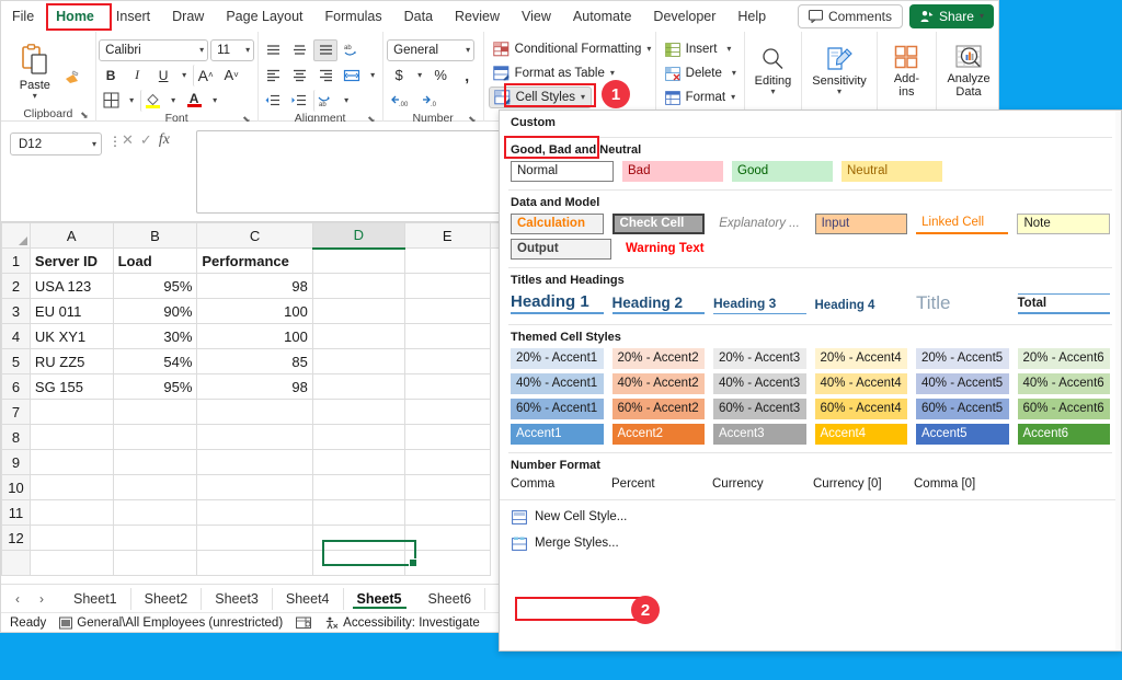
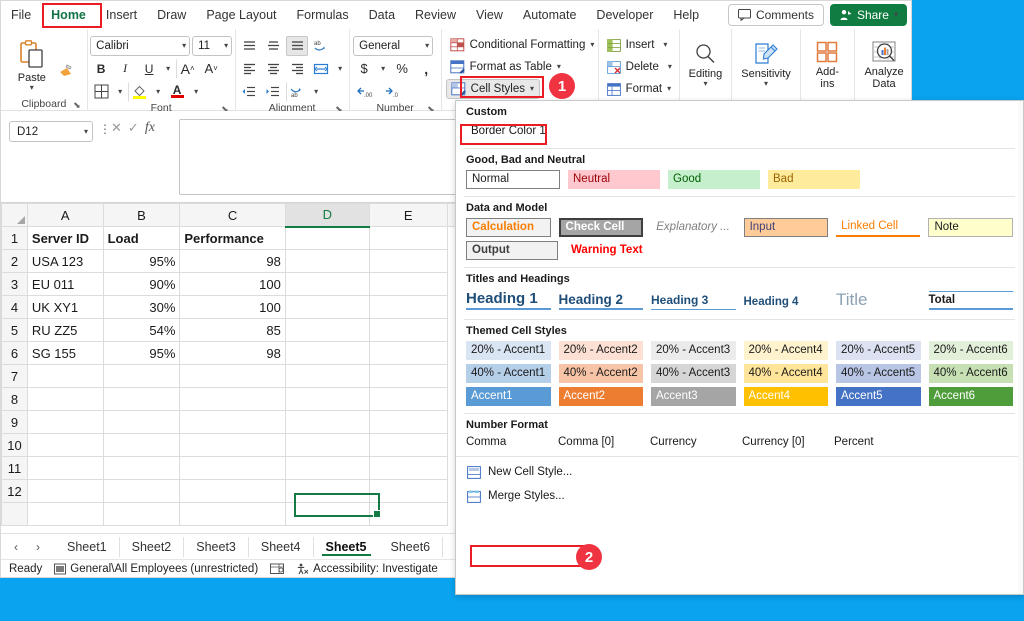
  File
  Home
  Insert
  Draw
  Page Layout
  Formulas
  Data
  Review
  View
  Automate
  Developer
  Help
  Comments
  Share
  ▾
  Paste
  ▾
  Clipboard
  ⬊
  Calibri
  ▾
  11
  ▾
  B
  I
  U
  ▾
  A
  ˄
  A
  ˅
  ▾
  ▾
  A
  ▾
  Font
  ⬊
  ▾
  ▾
  Alignment
  ⬊
  General
  ▾
  $
  ▾
  %
  ,
  Number
  ⬊
  Conditional Formatting
  ▾
  Format as Table
  ▾
  Cell Styles
  ▾
  Insert
  ▾
  Delete
  ▾
  Format
  ▾
  Editing
  ▾
  Sensitivity
  ▾
  Add-ins
  Analyze
  Data
  D12
  ▾
  ⋮
  ✕
  ✓
  fx
  	A	B	C	D	E
  1	Server ID	Load	Performance
  2	USA 123	95%	98
  3	EU 011	90%	100
  4	UK XY1	30%	100
  5	RU ZZ5	54%	85
  6	SG 155	95%	98
  7
  8
  9
  10
  11
  12
  ‹
  ›
  Sheet1
  Sheet2
  Sheet3
  Sheet4
  Sheet5
  Sheet6
  Ready
  General\All Employees (unrestricted)
  Accessibility: Investigate
  Custom
+ Border Color 1
  Good, Bad and Neutral
  Normal
- Bad
+ Neutral
  Good
- Neutral
+ Bad
  Data and Model
  Calculation
  Check Cell
  Explanatory ...
  Input
  Linked Cell
  Note
  Output
  Warning Text
  Titles and Headings
  Heading 1
  Heading 2
  Heading 3
  Heading 4
  Title
  Total
  Themed Cell Styles
  20% - Accent1
  20% - Accent2
  20% - Accent3
  20% - Accent4
  20% - Accent5
  20% - Accent6
  40% - Accent1
  40% - Accent2
  40% - Accent3
  40% - Accent4
  40% - Accent5
  40% - Accent6
- 60% - Accent1
- 60% - Accent2
- 60% - Accent3
- 60% - Accent4
- 60% - Accent5
- 60% - Accent6
  Accent1
  Accent2
  Accent3
  Accent4
  Accent5
  Accent6
  Number Format
  Comma
- Percent
+ Comma [0]
  Currency
  Currency [0]
- Comma [0]
+ Percent
  New Cell Style...
  Merge Styles...
  1
  2
